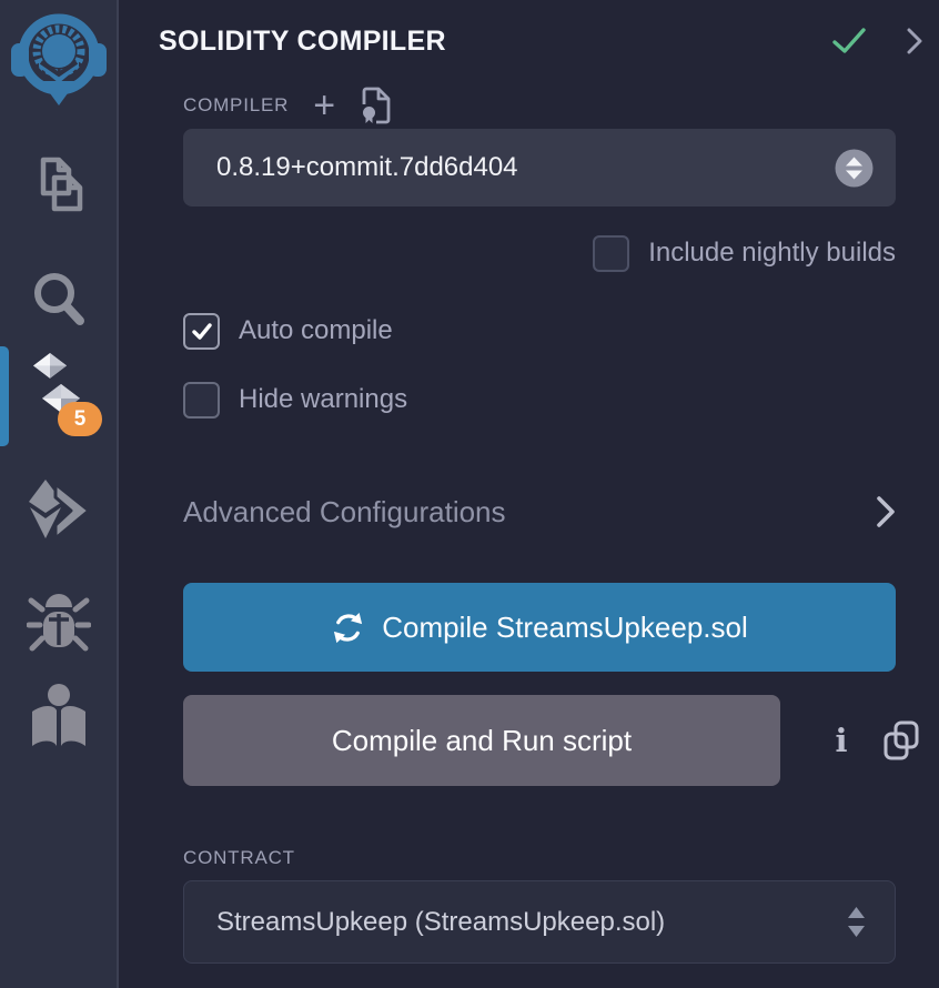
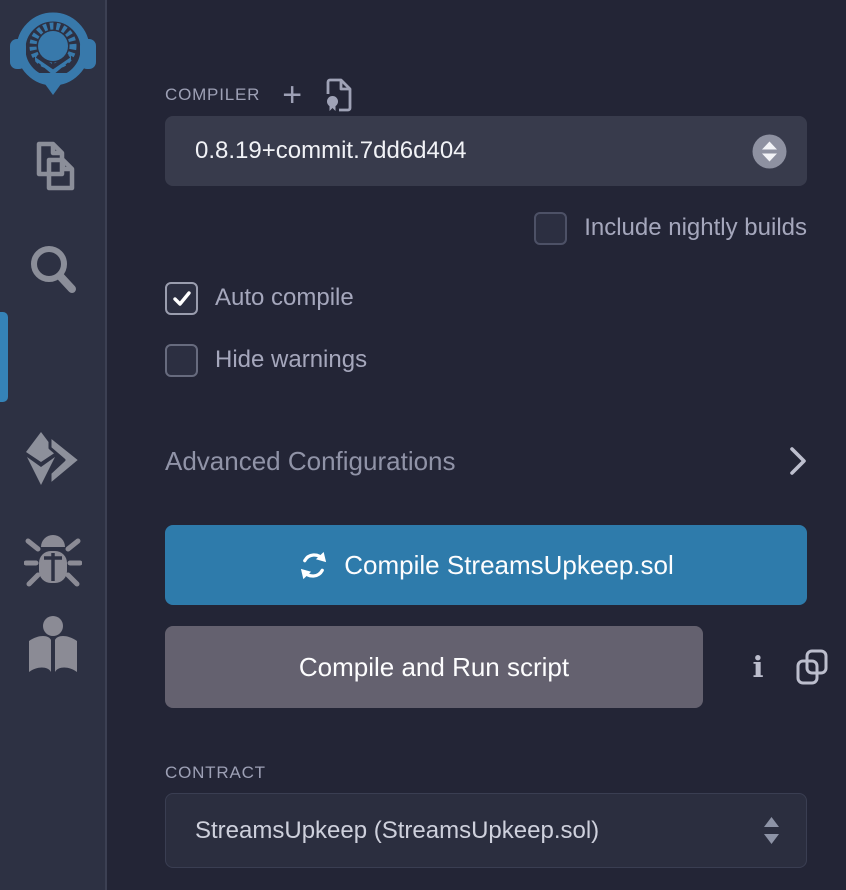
- 5
- SOLIDITY COMPILER
  COMPILER
  +
  0.8.19+commit.7dd6d404
  Include nightly builds
  Auto compile
  Hide warnings
  Advanced Configurations
  Compile StreamsUpkeep.sol
  Compile and Run script
  i
  CONTRACT
  StreamsUpkeep (StreamsUpkeep.sol)
